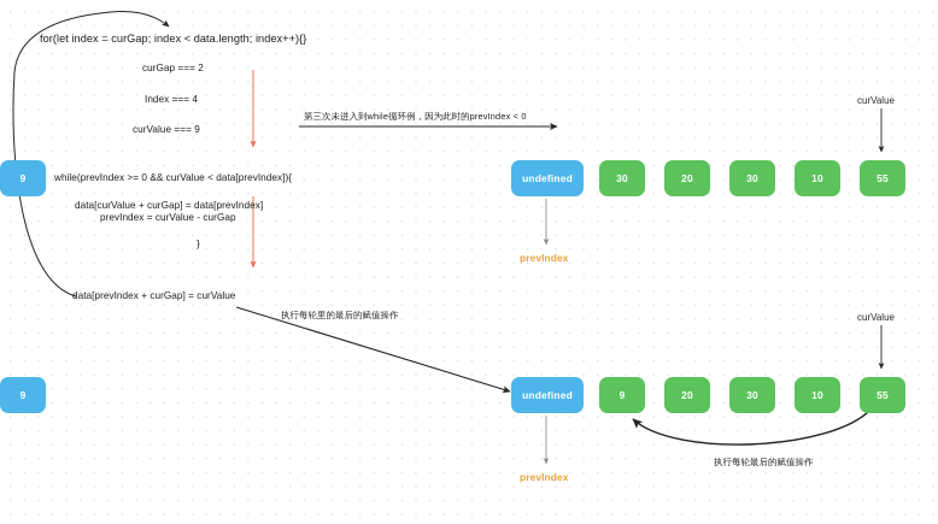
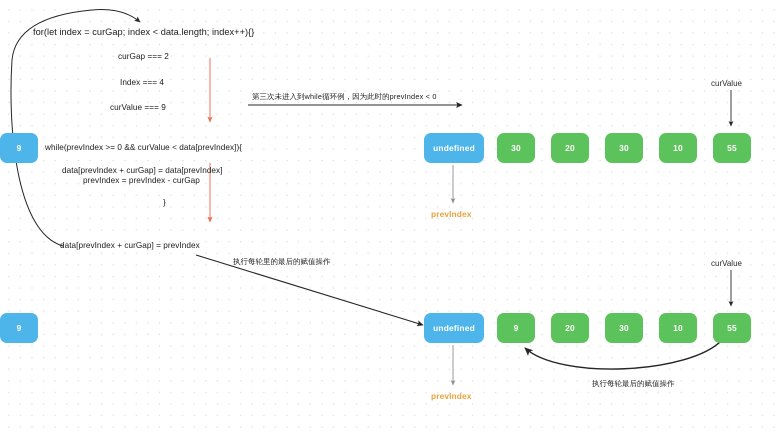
  for(let index = curGap; index < data.length; index++){}
  curGap === 2
  Index === 4
  curValue === 9
  while(prevIndex >= 0 && curValue < data[prevIndex]){
- data[curValue + curGap] = data[prevIndex]
+ data[prevIndex + curGap] = data[prevIndex]
- prevIndex = curValue - curGap
+ prevIndex = prevIndex - curGap
  }
- data[prevIndex + curGap] = curValue
+ data[prevIndex + curGap] = prevIndex
  第三次未进入到while循环例，因为此时的prevIndex < 0
  执行每轮里的最后的赋值操作
  执行每轮最后的赋值操作
  curValue
  curValue
  prevIndex
  prevIndex
  undefined
  30
  20
  30
  10
  55
  9
  undefined
  9
  20
  30
  10
  55
  9
